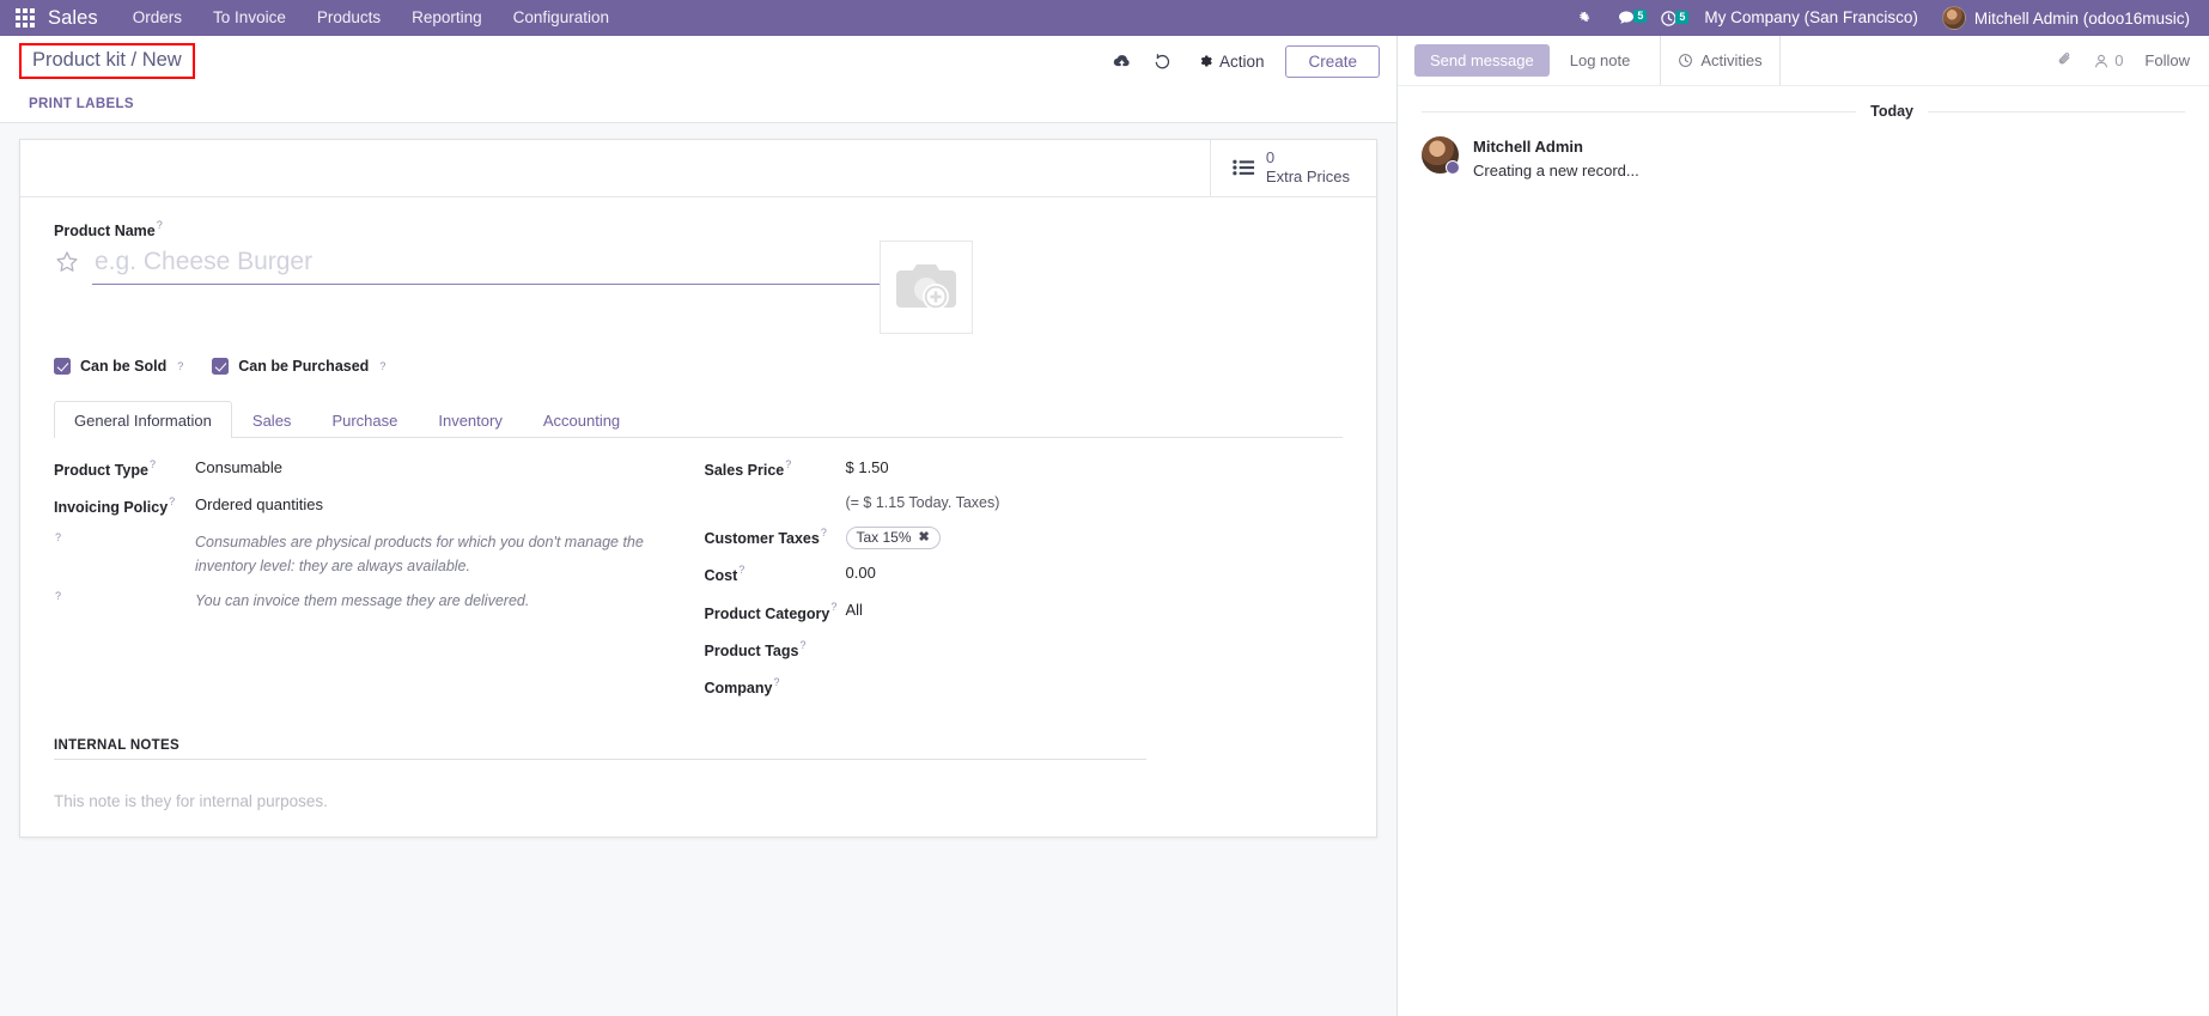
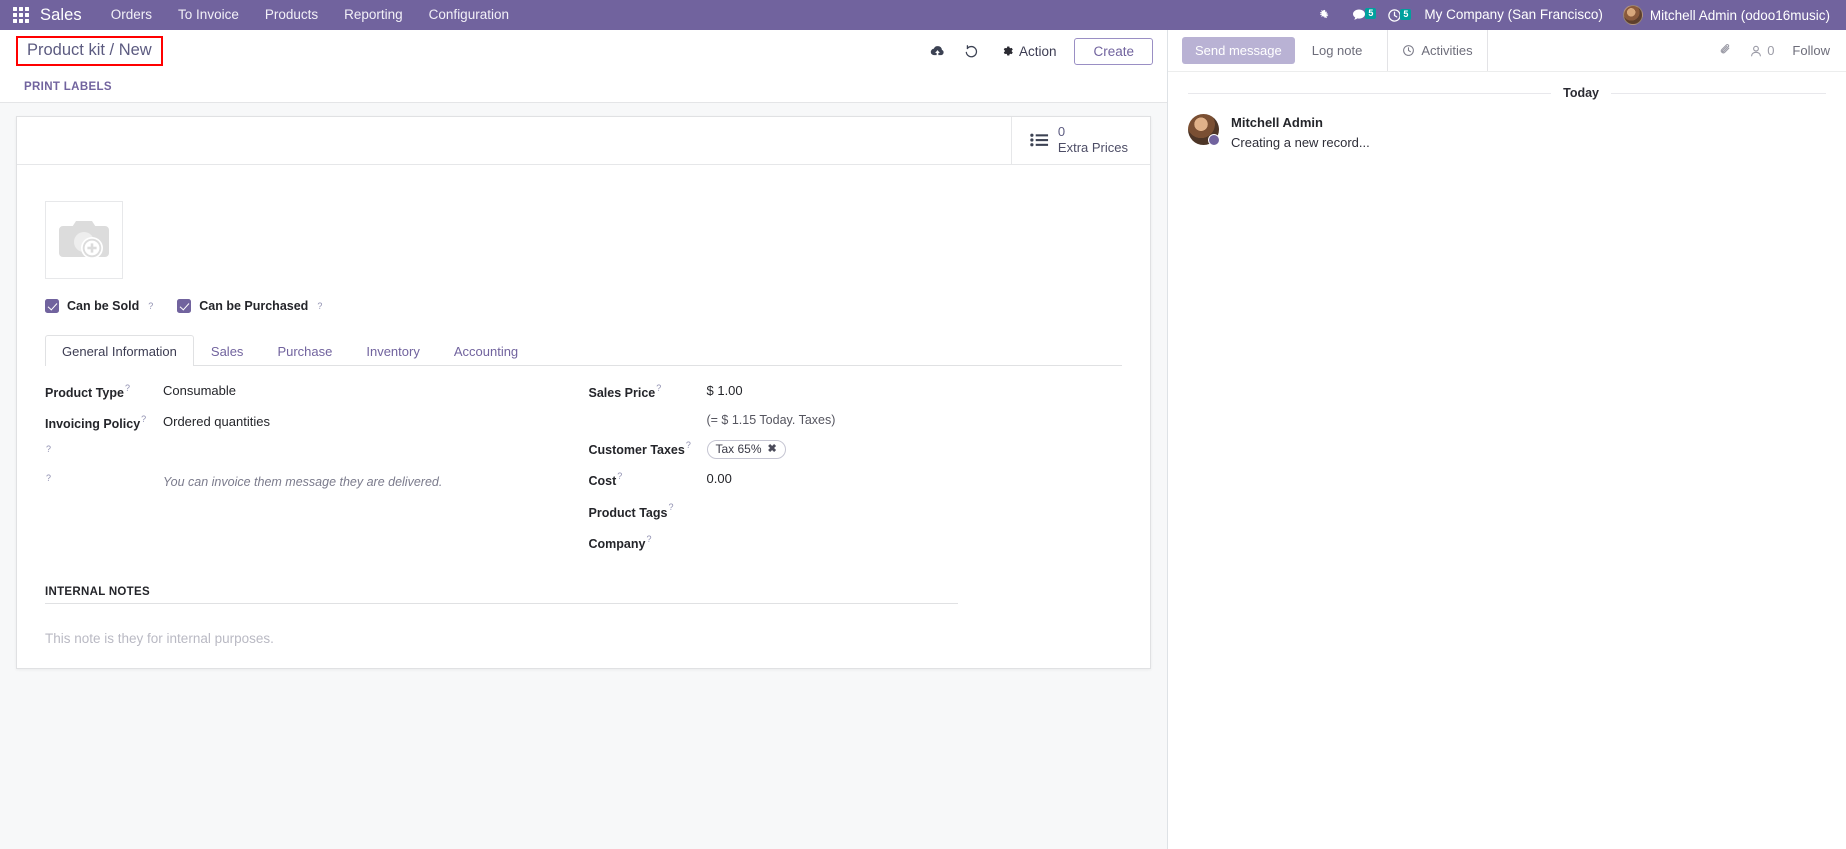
  Sales
  Orders
  To Invoice
  Products
  Reporting
  Configuration
  5
  5
  My Company (San Francisco)
  Mitchell Admin (odoo16music)
  Product kit / New
  Action
  Create
  PRINT LABELS
  0
  Extra Prices
- Product Name?
- e.g. Cheese Burger
  Can be Sold
  ?
  Can be Purchased
  ?
  General Information
  Sales
  Purchase
  Inventory
  Accounting
  Product Type?
  Consumable
  Invoicing Policy?
  Ordered quantities
  ?
- Consumables are physical products for which you don't manage the inventory level: they are always available.
  ?
  You can invoice them message they are delivered.
  Sales Price?
- $ 1.50
+ $ 1.00
  (= $ 1.15 Today. Taxes)
  Customer Taxes?
- Tax 15%
+ Tax 65%
  ✖
  Cost?
  0.00
- Product Category?
- All
  Product Tags?
  Company?
  INTERNAL NOTES
  This note is they for internal purposes.
  Send message
  Log note
  Activities
  0
  Follow
  Today
  Mitchell Admin
  Creating a new record...
